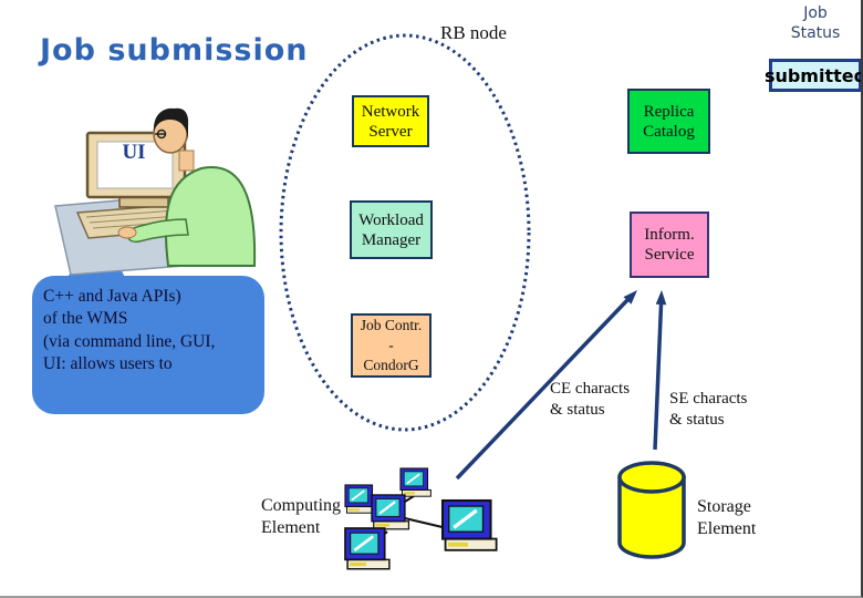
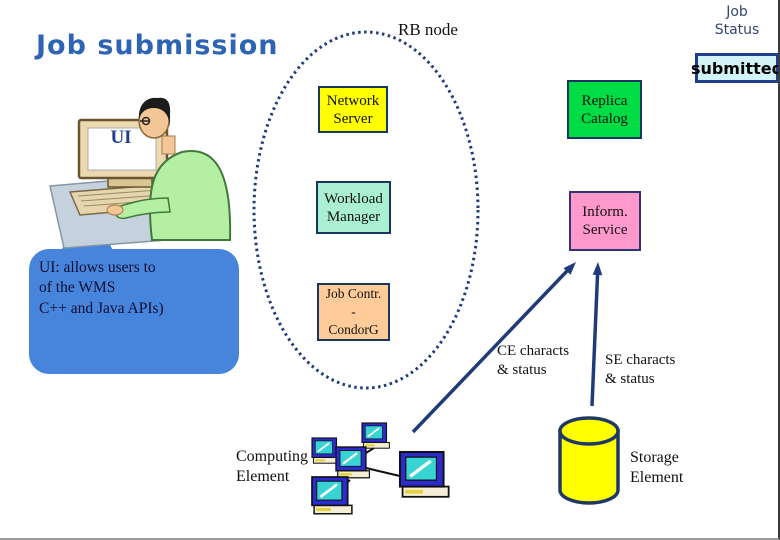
  Job submission
  RB node
  Job
  Status
  submitted
  Network
  Server
  Workload
  Manager
  Job Contr.
  -
  CondorG
  Replica
  Catalog
  Inform.
  Service
  UI
- C++ and Java APIs)
+ UI: allows users to
  of the WMS
- (via command line, GUI,
- UI: allows users to
+ C++ and Java APIs)
  CE characts
  & status
  SE characts
  & status
  Computing
  Element
  Storage
  Element
